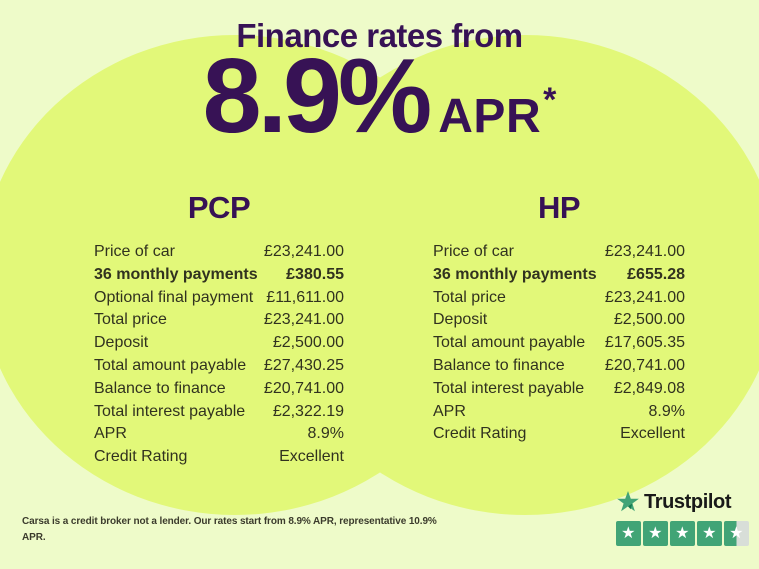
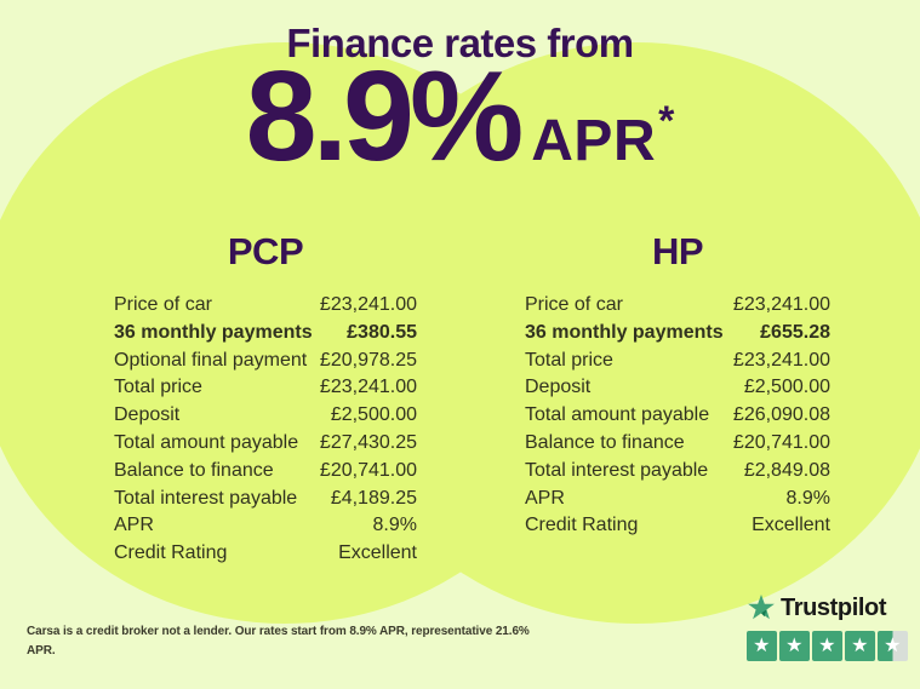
  Finance rates from
  8.9%
  APR
  *
  PCP
  Price of car
  £23,241.00
  36 monthly payments
  £380.55
  Optional final payment
- £11,611.00
+ £20,978.25
  Total price
  £23,241.00
  Deposit
  £2,500.00
  Total amount payable
  £27,430.25
  Balance to finance
  £20,741.00
  Total interest payable
- £2,322.19
+ £4,189.25
  APR
  8.9%
  Credit Rating
  Excellent
  HP
  Price of car
  £23,241.00
  36 monthly payments
  £655.28
  Total price
  £23,241.00
  Deposit
  £2,500.00
  Total amount payable
- £17,605.35
+ £26,090.08
  Balance to finance
  £20,741.00
  Total interest payable
  £2,849.08
  APR
  8.9%
  Credit Rating
  Excellent
- Carsa is a credit broker not a lender. Our rates start from 8.9% APR, representative 10.9% APR.
+ Carsa is a credit broker not a lender. Our rates start from 8.9% APR, representative 21.6% APR.
  Trustpilot
  ★
  ★
  ★
  ★
  ★
